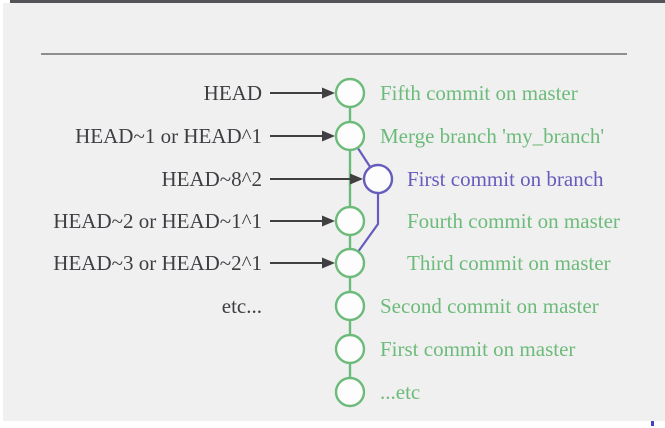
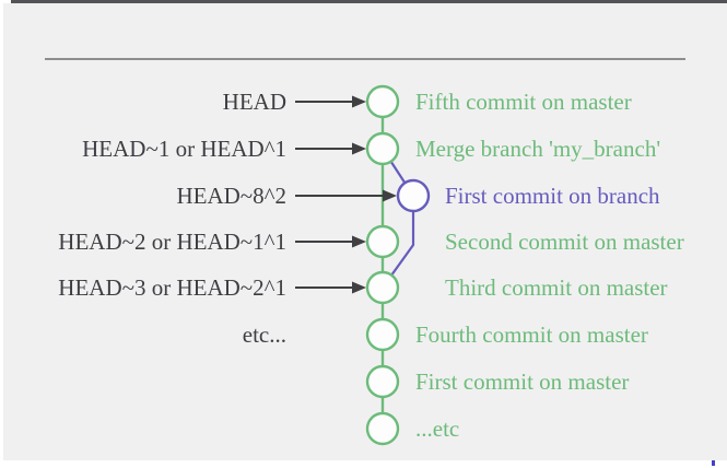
  HEAD
  Fifth commit on master
  HEAD~1 or HEAD^1
  Merge branch 'my_branch'
  HEAD~8^2
  First commit on branch
  HEAD~2 or HEAD~1^1
- Fourth commit on master
+ Second commit on master
  HEAD~3 or HEAD~2^1
  Third commit on master
  etc...
- Second commit on master
+ Fourth commit on master
  First commit on master
  ...etc
